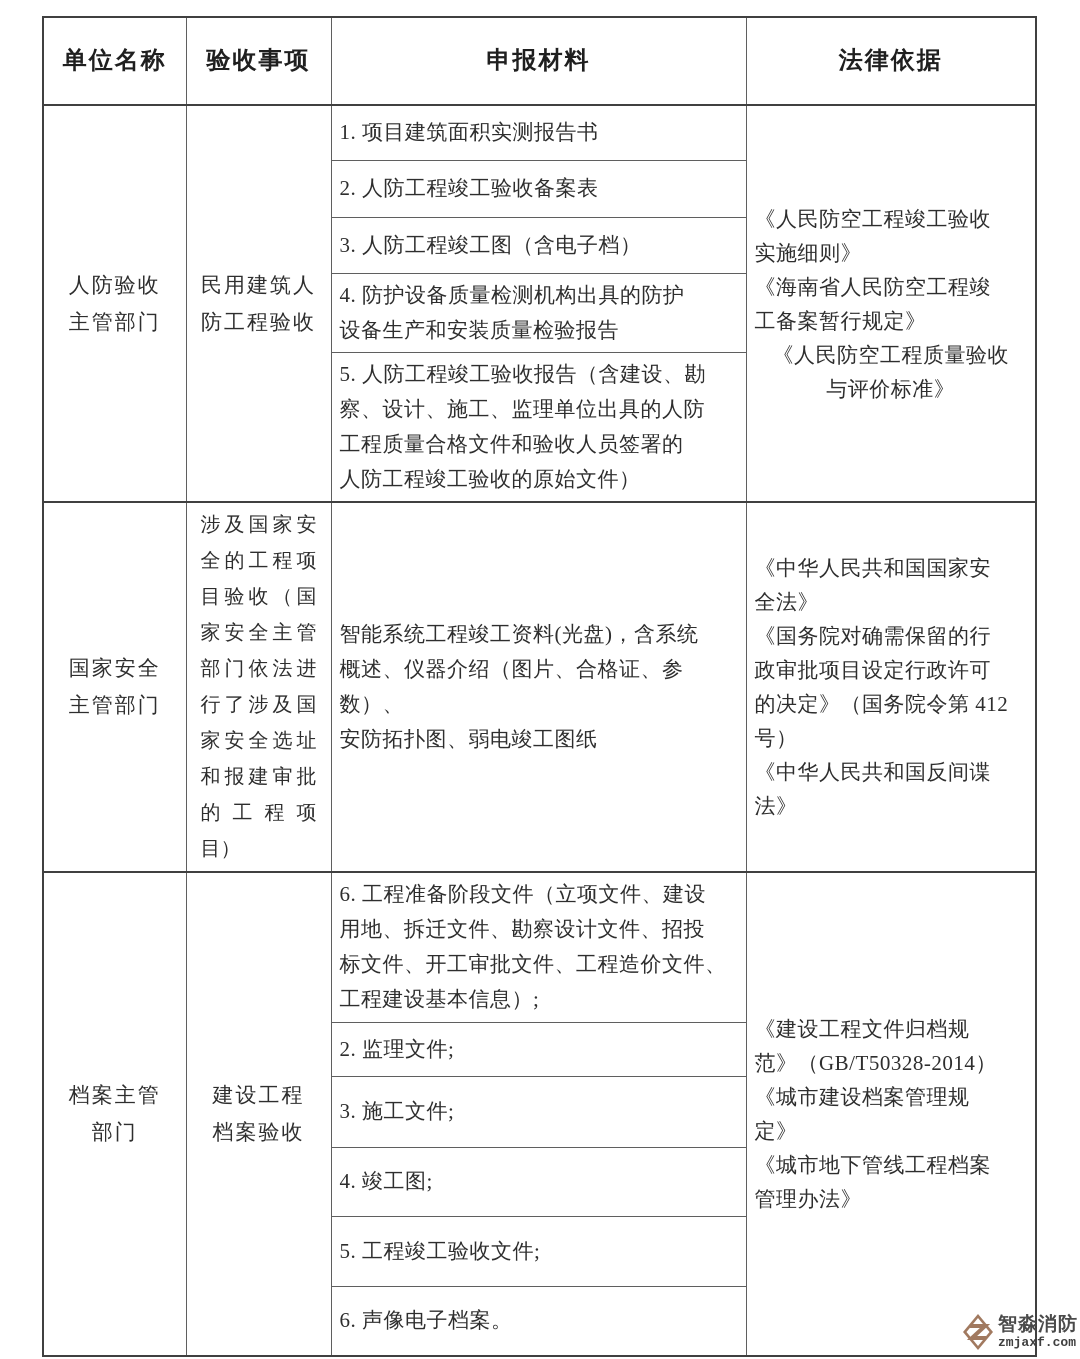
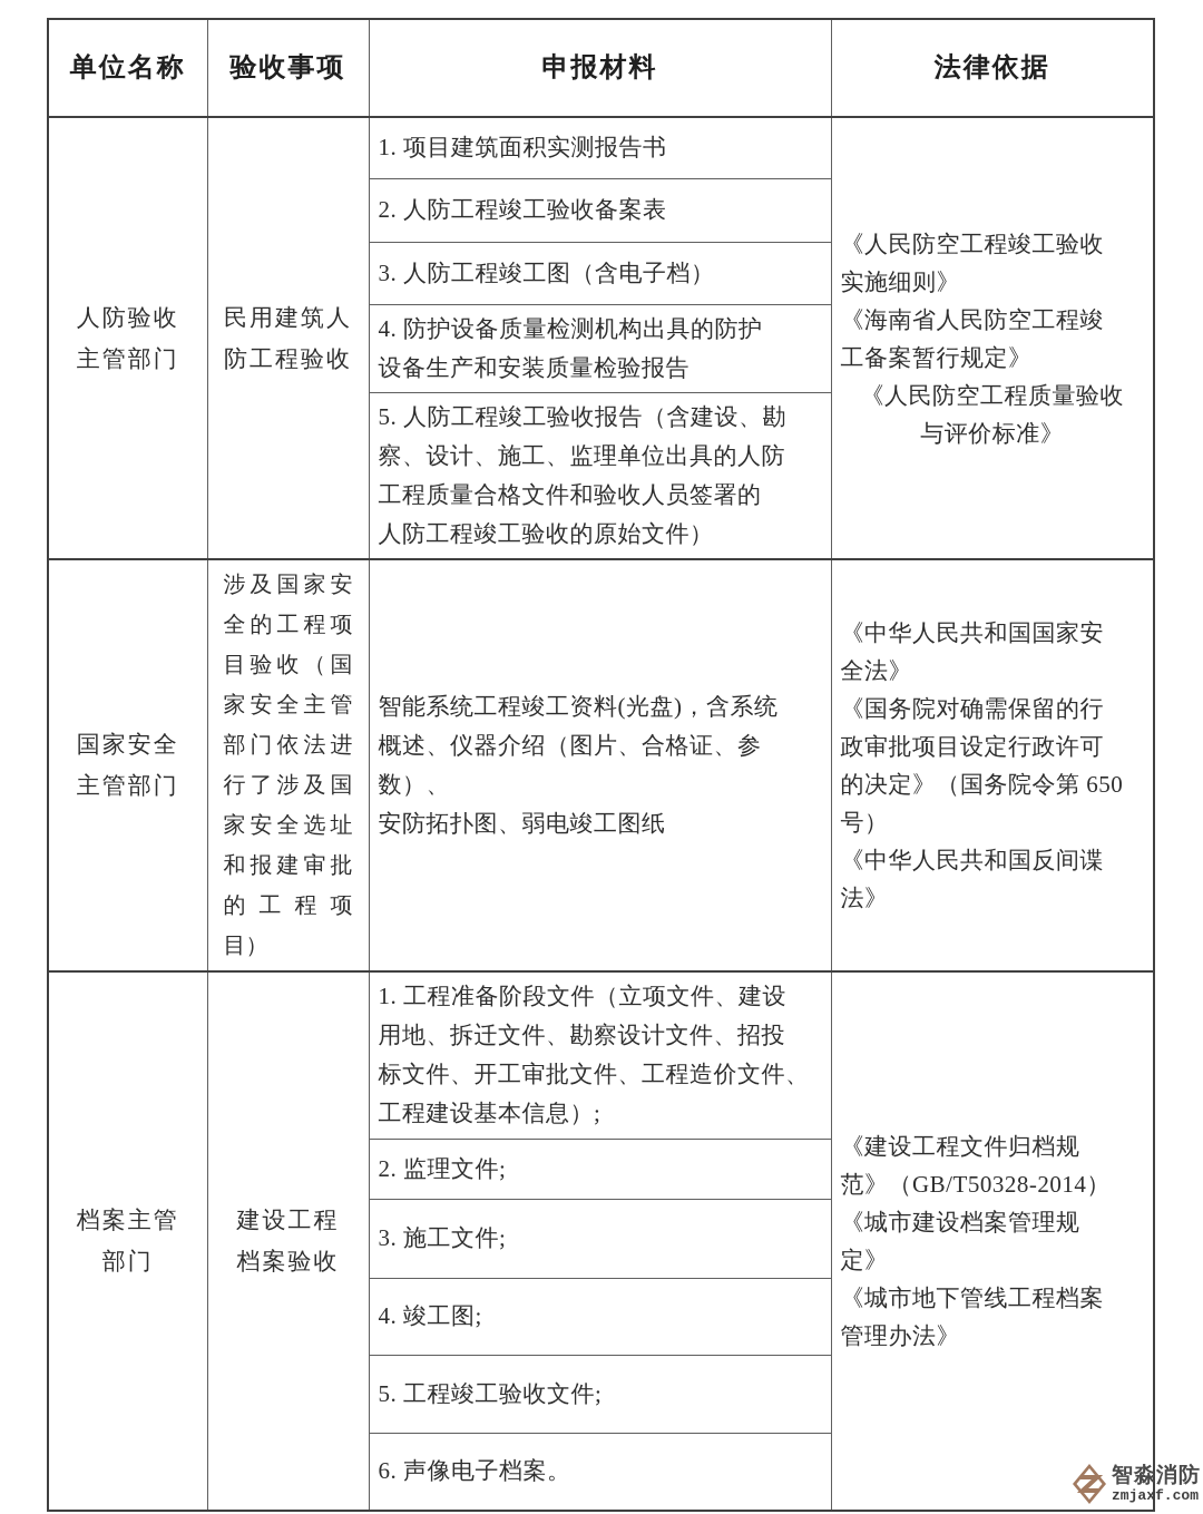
  单位名称	验收事项	申报材料	法律依据
  人防验收 主管部门	民用建筑人 防工程验收	1. 项目建筑面积实测报告书	《人民防空工程竣工验收 实施细则》 《海南省人民防空工程竣 工备案暂行规定》 《人民防空工程质量验收 与评价标准》
  2. 人防工程竣工验收备案表
  3. 人防工程竣工图（含电子档）
  4. 防护设备质量检测机构出具的防护 设备生产和安装质量检验报告
  5. 人防工程竣工验收报告（含建设、勘 察、设计、施工、监理单位出具的人防 工程质量合格文件和验收人员签署的 人防工程竣工验收的原始文件）
- 国家安全 主管部门	涉及国家安全的工程项目验收（国家安全主管部门依法进行了涉及国家安全选址和报建审批的工程项目）	智能系统工程竣工资料(光盘)，含系统 概述、仪器介绍（图片、合格证、参数）、 安防拓扑图、弱电竣工图纸	《中华人民共和国国家安 全法》 《国务院对确需保留的行 政审批项目设定行政许可 的决定》（国务院令第 412 号） 《中华人民共和国反间谍 法》
+ 国家安全 主管部门	涉及国家安全的工程项目验收（国家安全主管部门依法进行了涉及国家安全选址和报建审批的工程项目）	智能系统工程竣工资料(光盘)，含系统 概述、仪器介绍（图片、合格证、参数）、 安防拓扑图、弱电竣工图纸	《中华人民共和国国家安 全法》 《国务院对确需保留的行 政审批项目设定行政许可 的决定》（国务院令第 650 号） 《中华人民共和国反间谍 法》
- 档案主管 部门	建设工程 档案验收	6. 工程准备阶段文件（立项文件、建设 用地、拆迁文件、勘察设计文件、招投 标文件、开工审批文件、工程造价文件、 工程建设基本信息）;	《建设工程文件归档规 范》（GB/T50328-2014） 《城市建设档案管理规 定》 《城市地下管线工程档案 管理办法》
+ 档案主管 部门	建设工程 档案验收	1. 工程准备阶段文件（立项文件、建设 用地、拆迁文件、勘察设计文件、招投 标文件、开工审批文件、工程造价文件、 工程建设基本信息）;	《建设工程文件归档规 范》（GB/T50328-2014） 《城市建设档案管理规 定》 《城市地下管线工程档案 管理办法》
  2. 监理文件;
  3. 施工文件;
  4. 竣工图;
  5. 工程竣工验收文件;
  6. 声像电子档案。
  智淼消防
  zmjaxf.com
